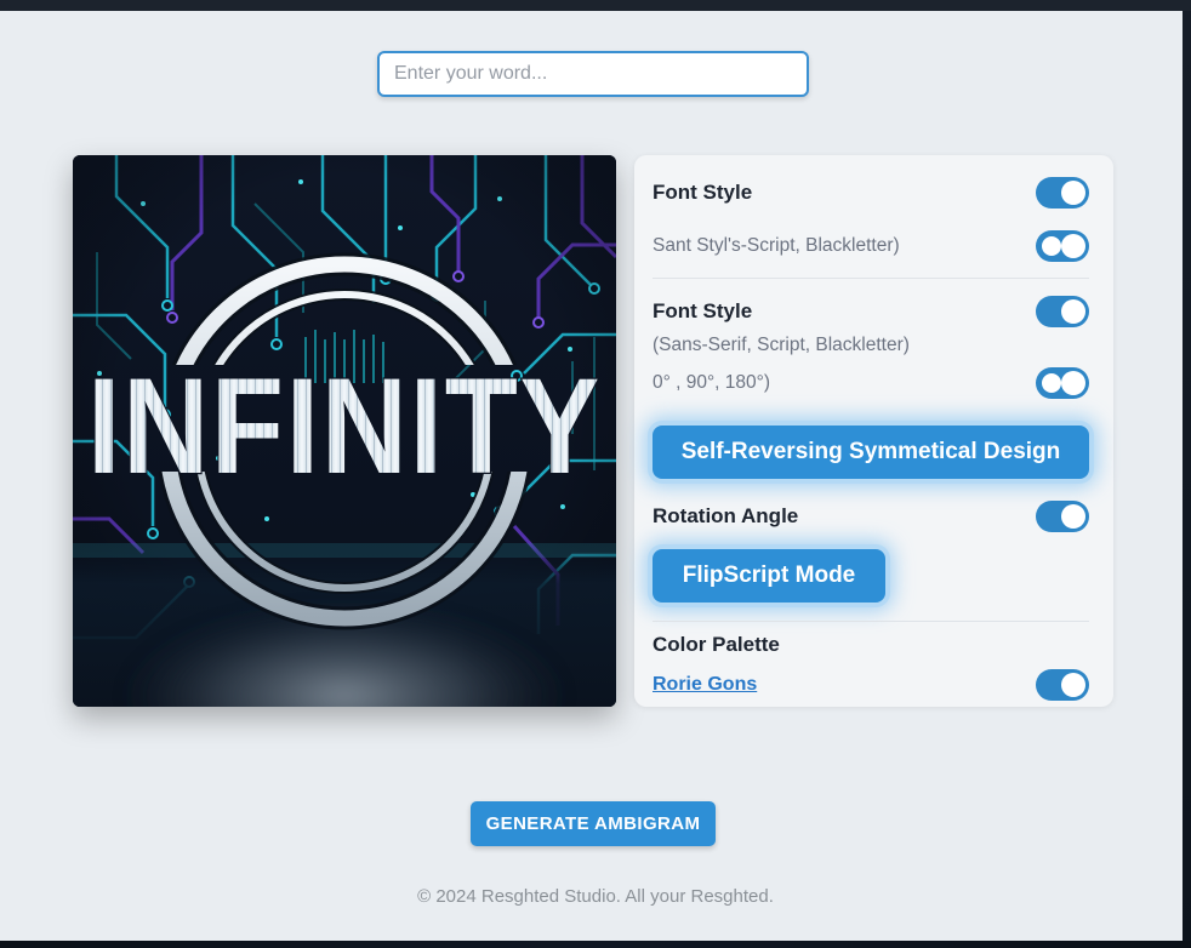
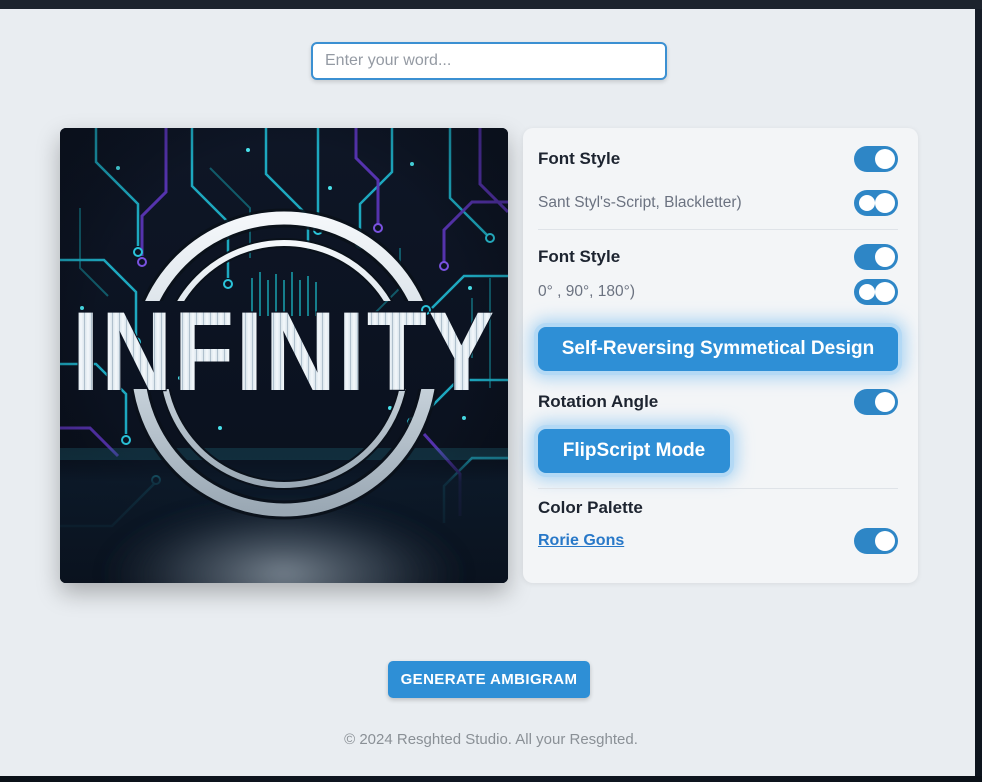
  Enter your word...
  INFINITY
  Font Style
  Sant Styl's-Script, Blackletter)
  Font Style
- (Sans-Serif, Script, Blackletter)
  0° , 90°, 180°)
  Self-Reversing Symmetical Design
  Rotation Angle
  FlipScript Mode
  Color Palette
  Rorie Gons
  GENERATE AMBIGRAM
  © 2024 Resghted Studio. All your Resghted.
